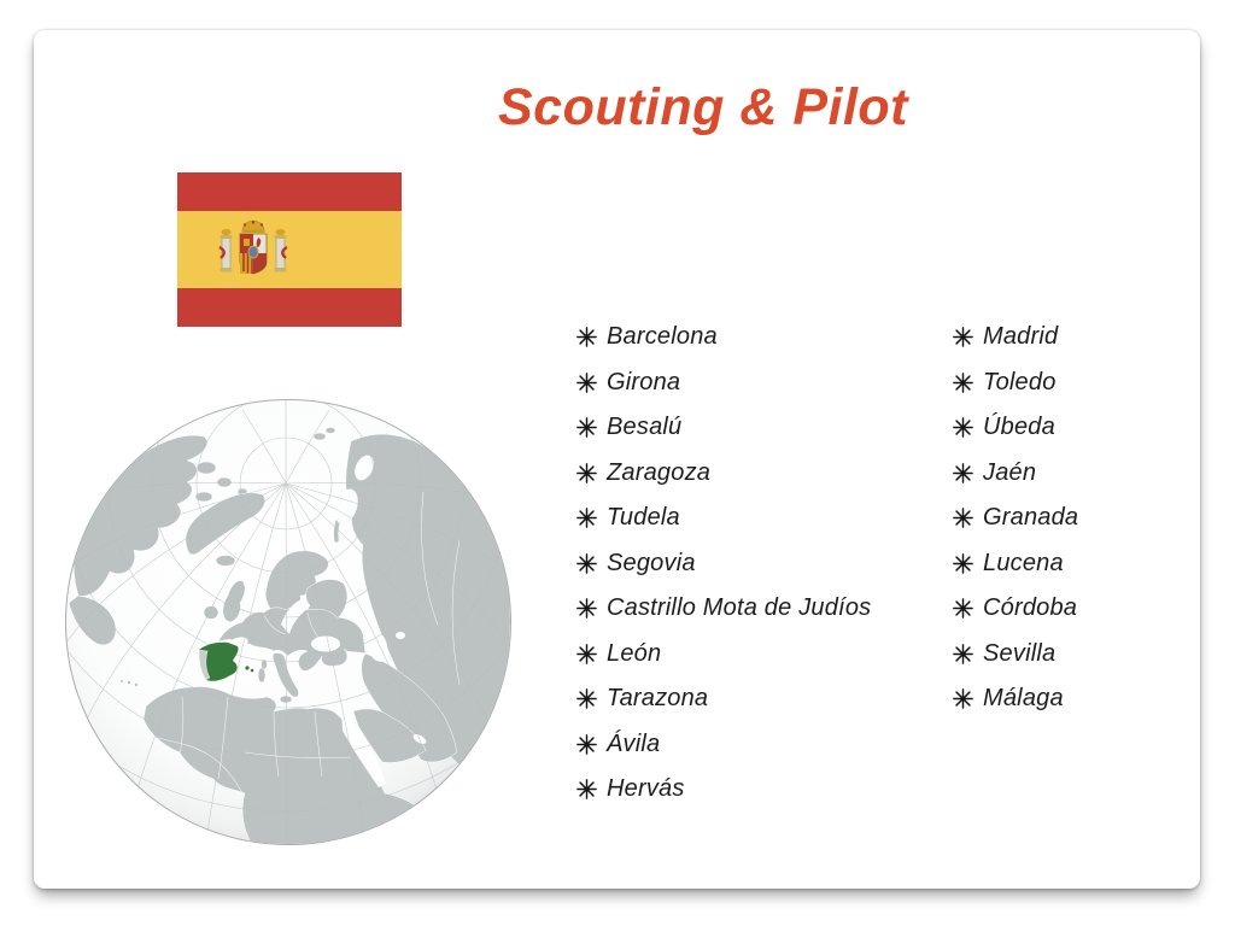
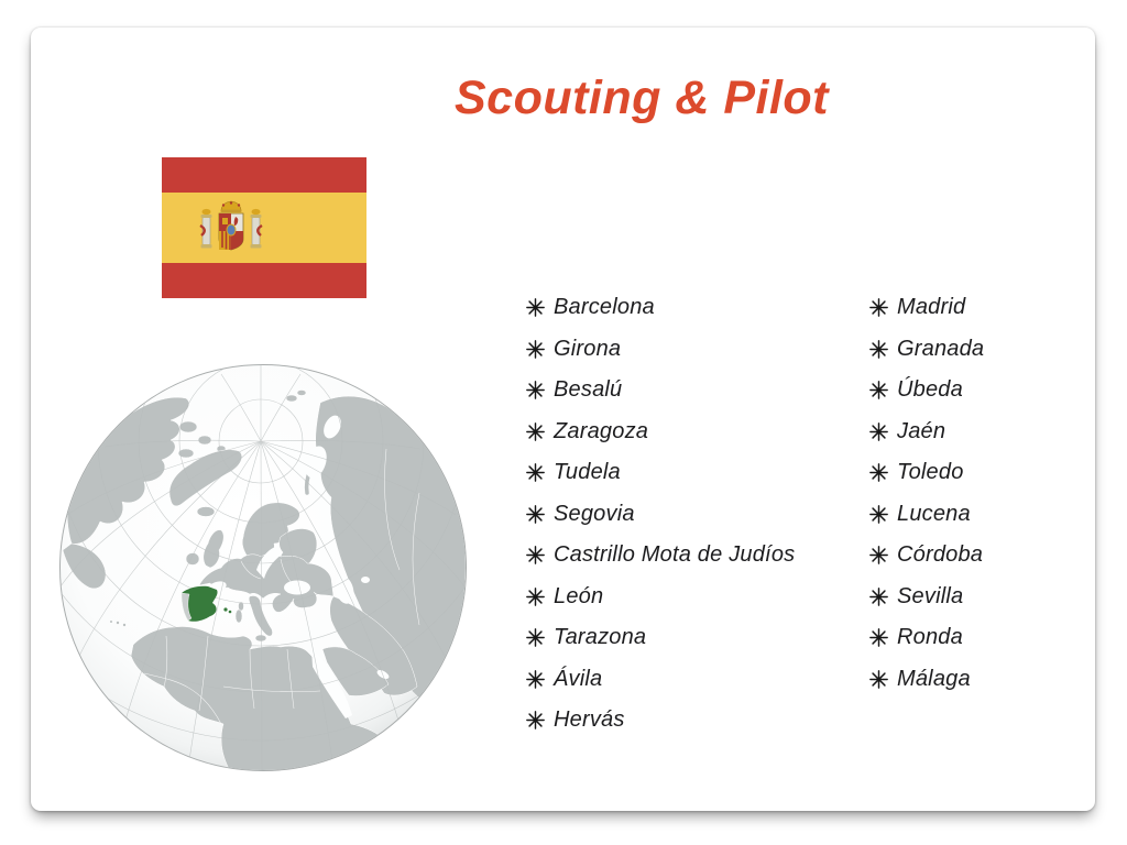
  Scouting & Pilot
  Barcelona
  Girona
  Besalú
  Zaragoza
  Tudela
  Segovia
  Castrillo Mota de Judíos
  León
  Tarazona
  Ávila
  Hervás
  Madrid
- Toledo
+ Granada
  Úbeda
  Jaén
- Granada
+ Toledo
  Lucena
  Córdoba
  Sevilla
+ Ronda
  Málaga
